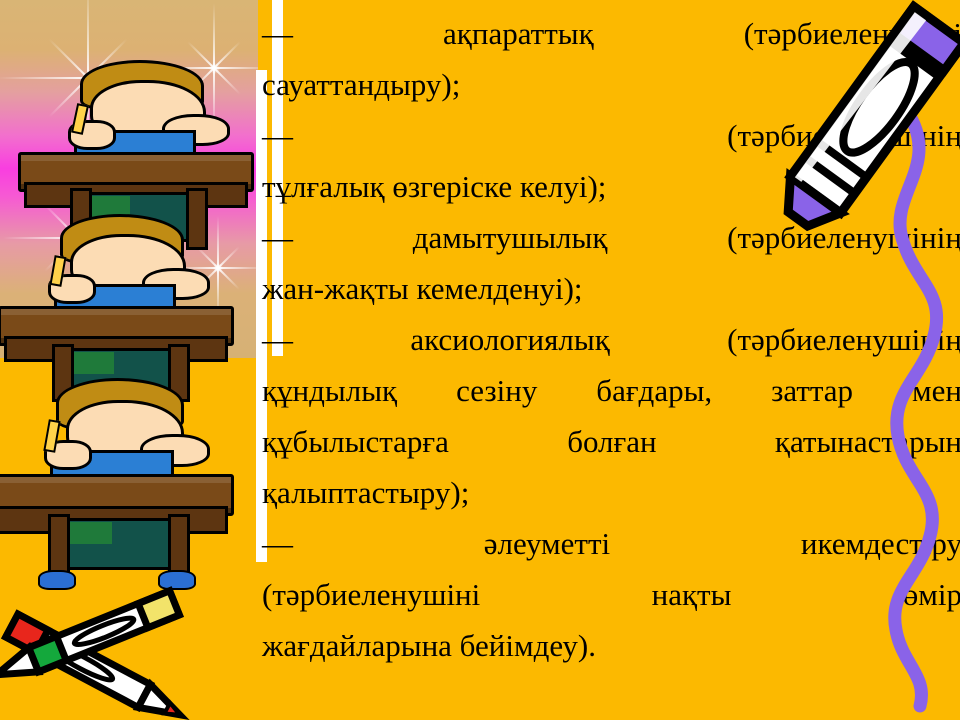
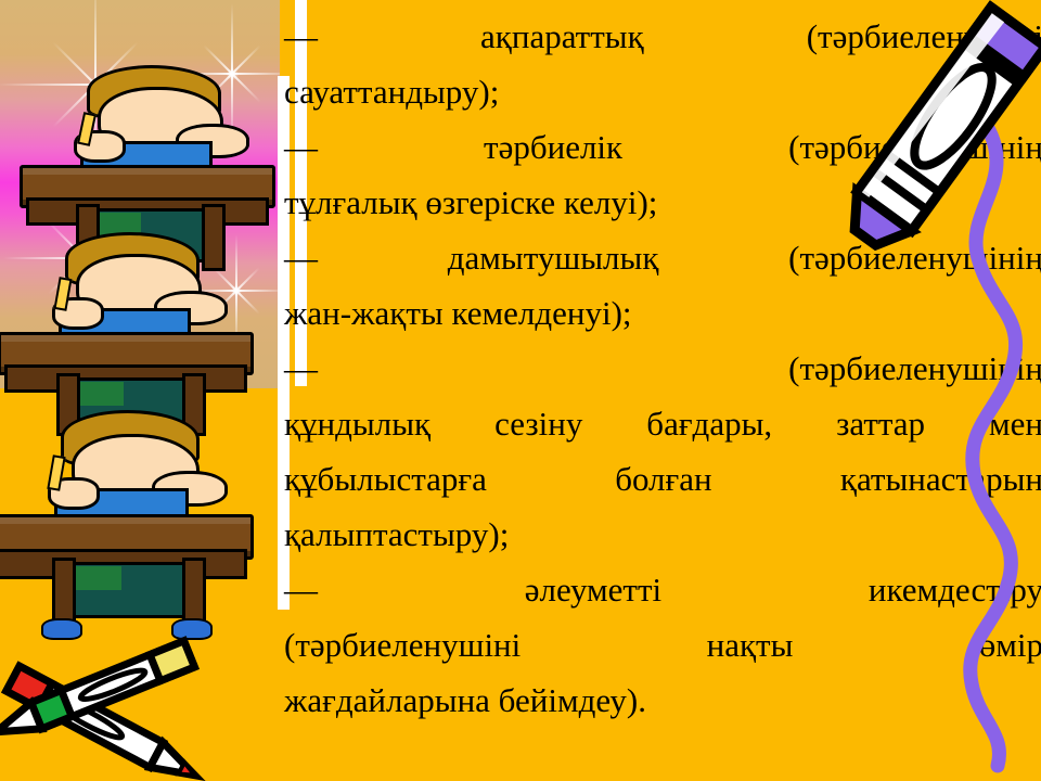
  —
  ақпараттық
  сауаттандыру);
  —
+ тәрбиелік
  тұлғалық өзгеріске келуі);
  —
  дамытушылық
  (тәрбиеленуінің
  жан-жақты кемелденуі);
  —
- аксиологиялық
  (тәрбиеленушіің
  құндылық
  сезіну
  бағдары,
  заттар
  мен
  құбылыстарға
  болған
  қатынастрын
  қалыптастыру);
  —
  әлеуметті
  икемдестру
  (тәрбиеленушіні
  нақты
  өмір
  жағдайларына бейімдеу).
